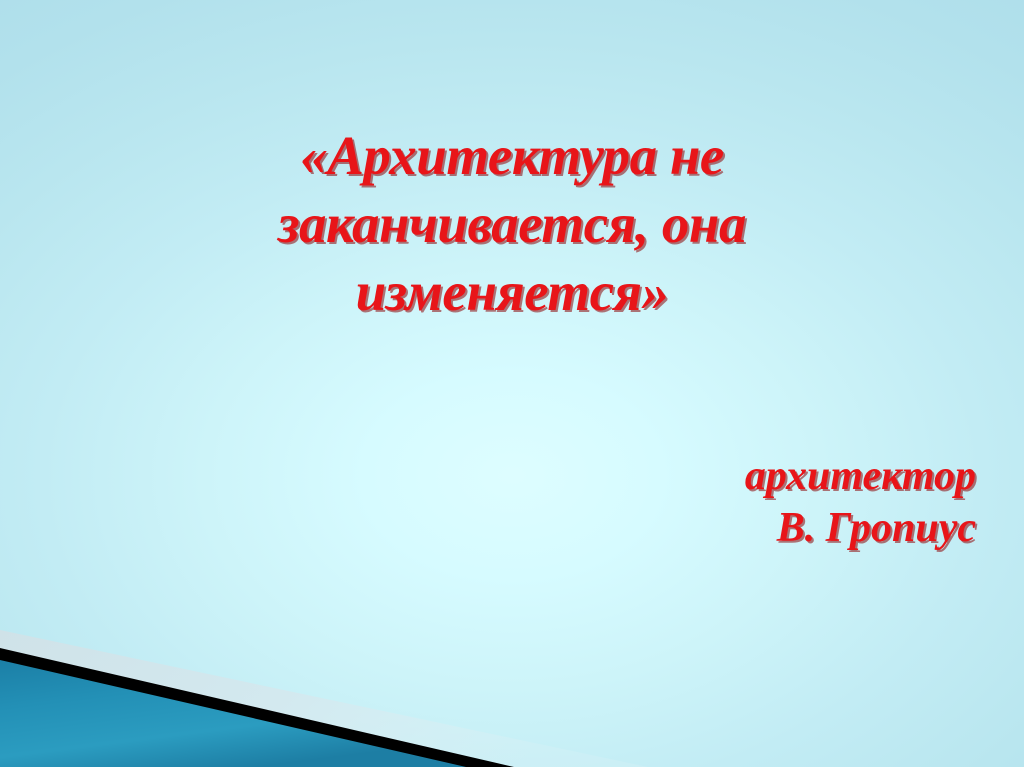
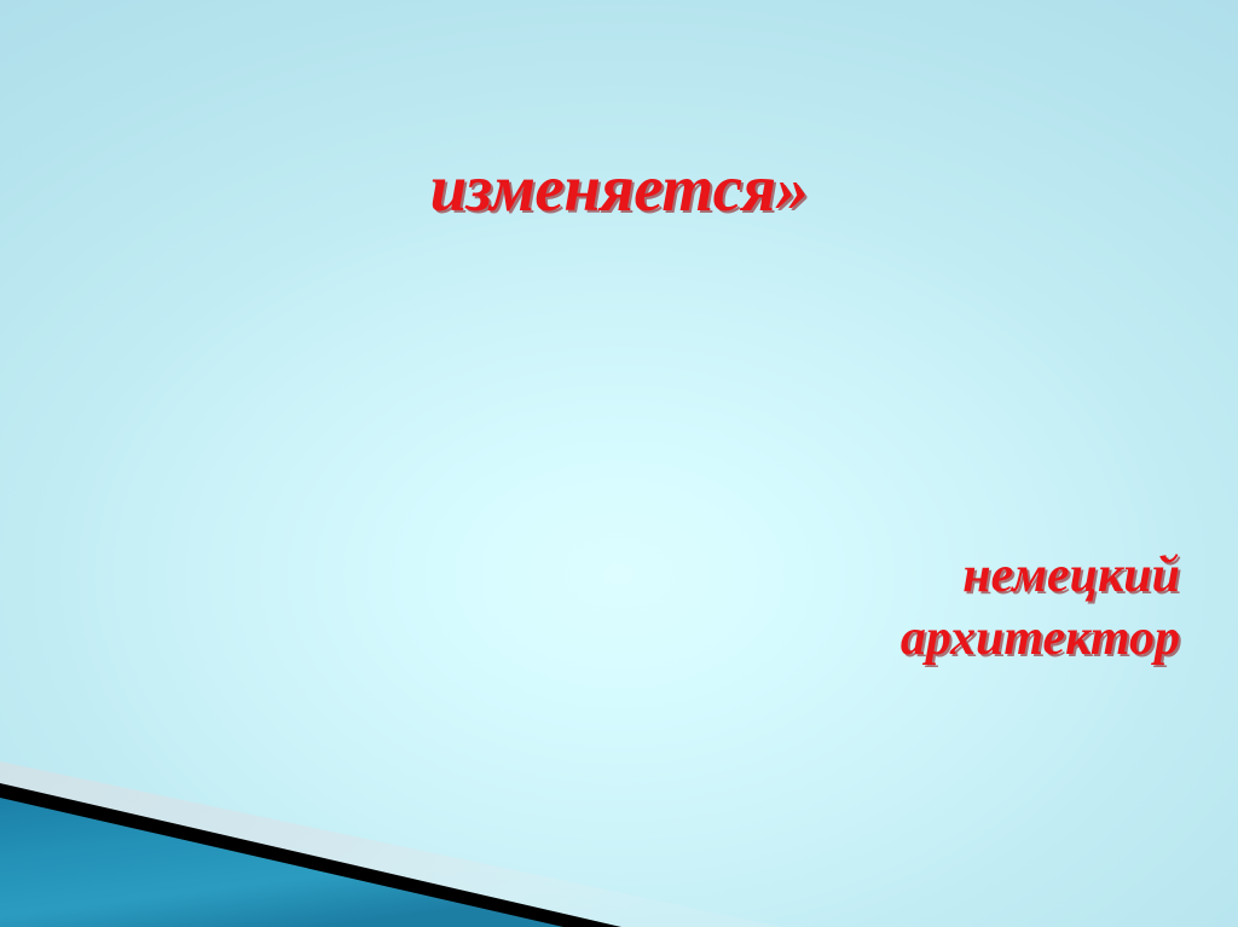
- «Архитектура не
- заканчивается, она
  изменяется»
+ немецкий
  архитектор
- В. Гропиус
